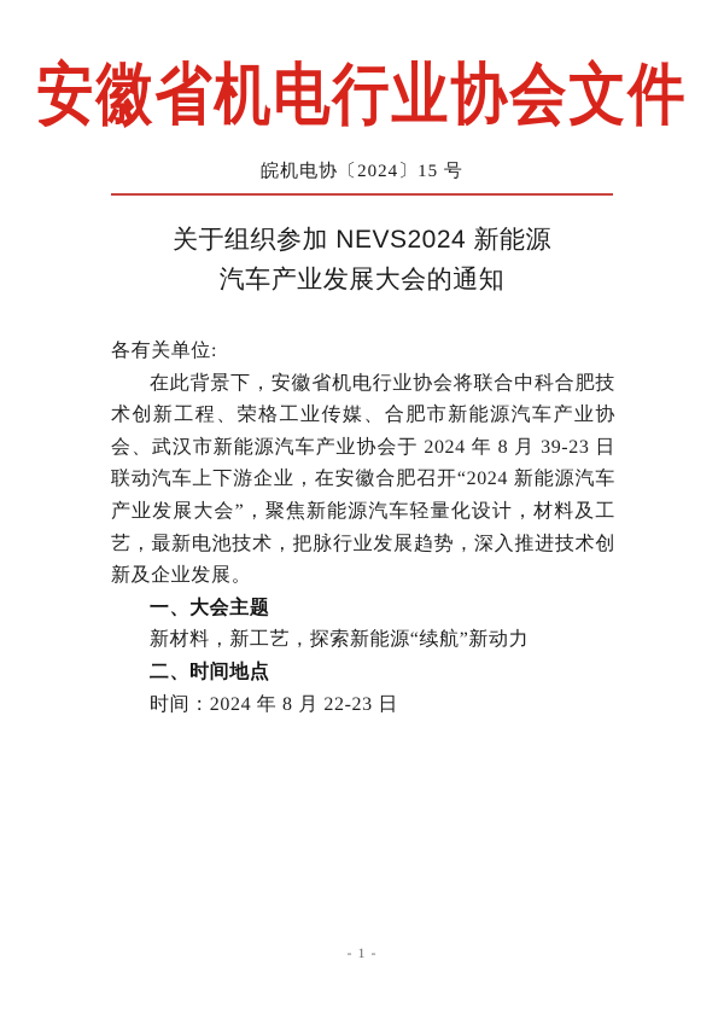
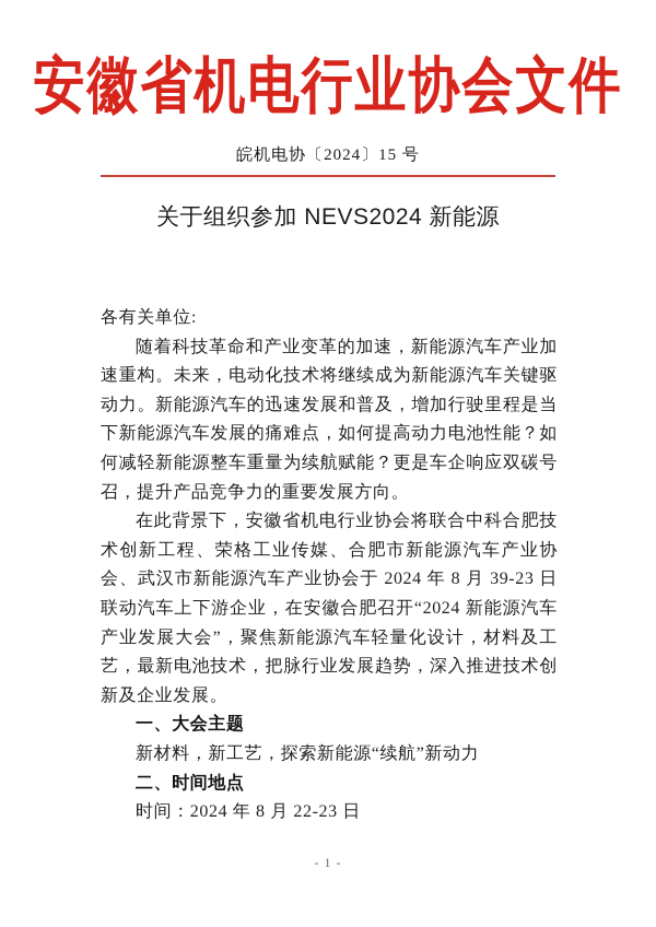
  安徽省机电行业协会文件
  皖机电协〔2024〕15 号
  关于组织参加 NEVS2024 新能源
- 汽车产业发展大会的通知
  各有关单位:
+ 随着科技革命和产业变革的加速，新能源汽车产业加速重构。未来，电动化技术将继续成为新能源汽车关键驱动力。新能源汽车的迅速发展和普及，增加行驶里程是当下新能源汽车发展的痛难点，如何提高动力电池性能？如何减轻新能源整车重量为续航赋能？更是车企响应双碳号召，提升产品竞争力的重要发展方向。
  在此背景下，安徽省机电行业协会将联合中科合肥技术创新工程、荣格工业传媒、合肥市新能源汽车产业协会、武汉市新能源汽车产业协会于 2024 年 8 月 39-23 日联动汽车上下游企业，在安徽合肥召开“2024 新能源汽车产业发展大会”，聚焦新能源汽车轻量化设计，材料及工艺，最新电池技术，把脉行业发展趋势，深入推进技术创新及企业发展。
  一、大会主题
  新材料，新工艺，探索新能源“续航”新动力
  二、时间地点
  时间：2024 年 8 月 22-23 日
  - 1 -
